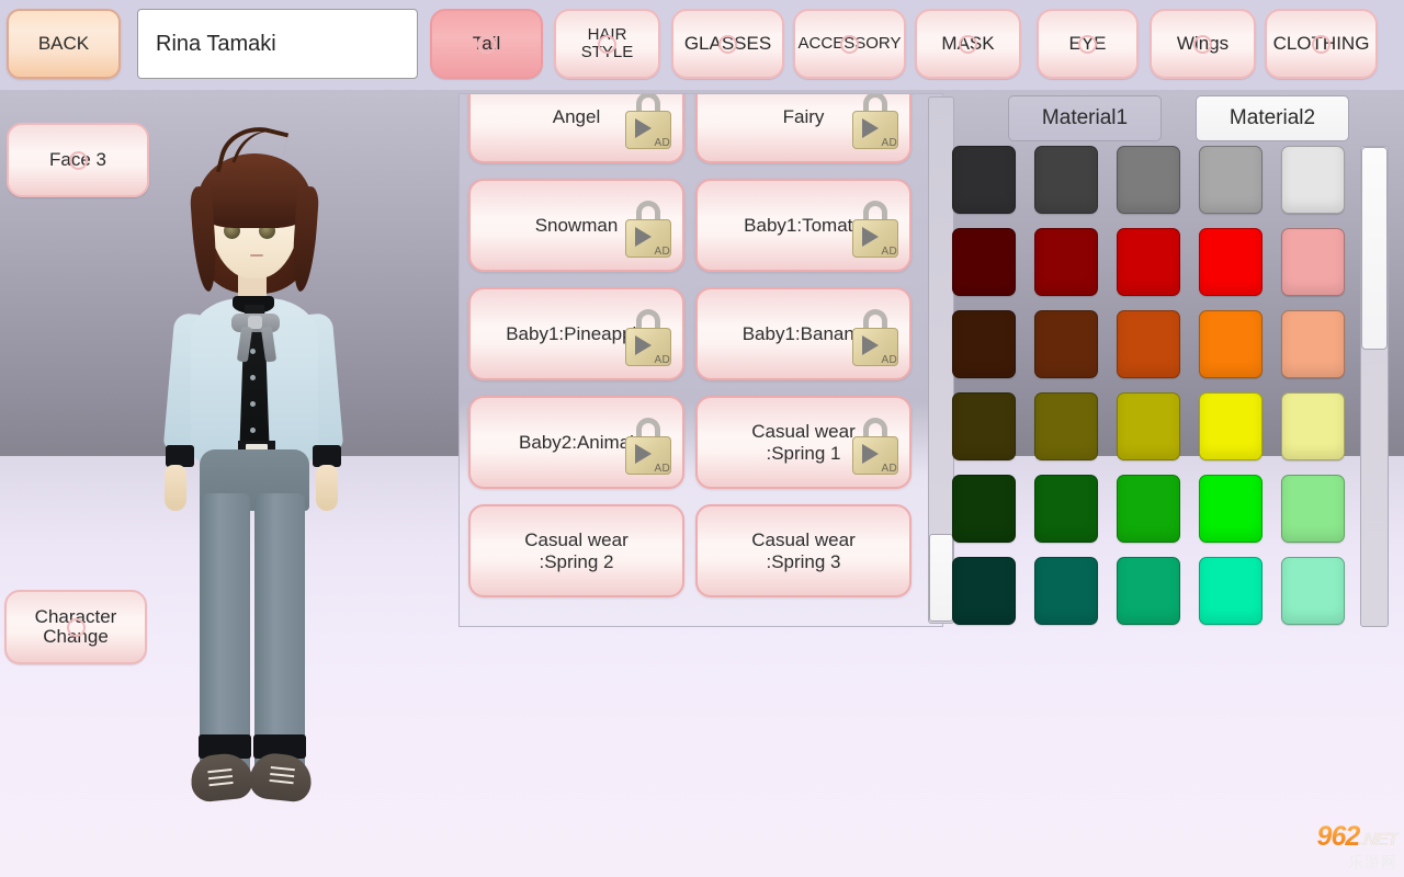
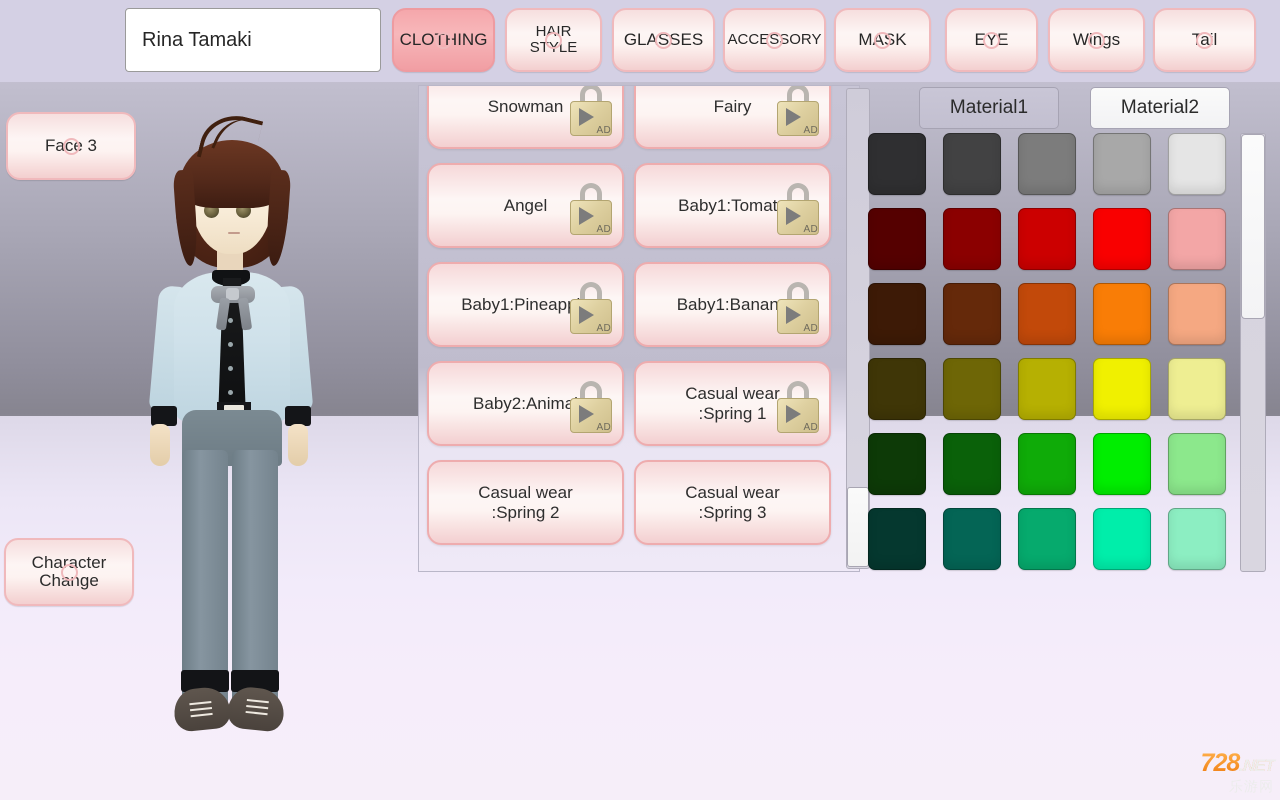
- BACK
  Rina Tamaki
- Tail
+ CLOTHING
  HAIR
  STYLE
  GLASSES
  ACCESSORY
  MASK
  EYE
  Wings
- CLOTHING
+ Tail
  Face 3
  Character Change
- Angel
+ Snowman
  AD
  Fairy
  AD
- Snowman
+ Angel
  AD
  Baby1:Tomat
  AD
  Baby1:Pineap
  AD
  Baby1:Banan
  AD
  Baby2:Anim
  AD
  Casual wear
  :Spring 1
  AD
  Casual wear
  :Spring 2
  Casual wear
  :Spring 3
  Material1
  Material2
- 962.NET
+ 728.NET
